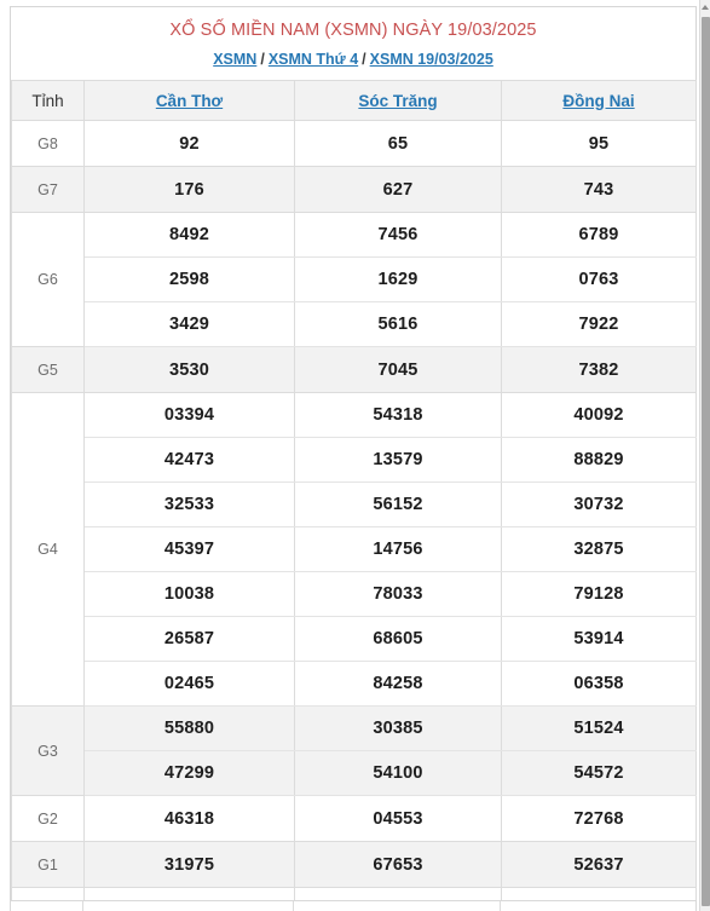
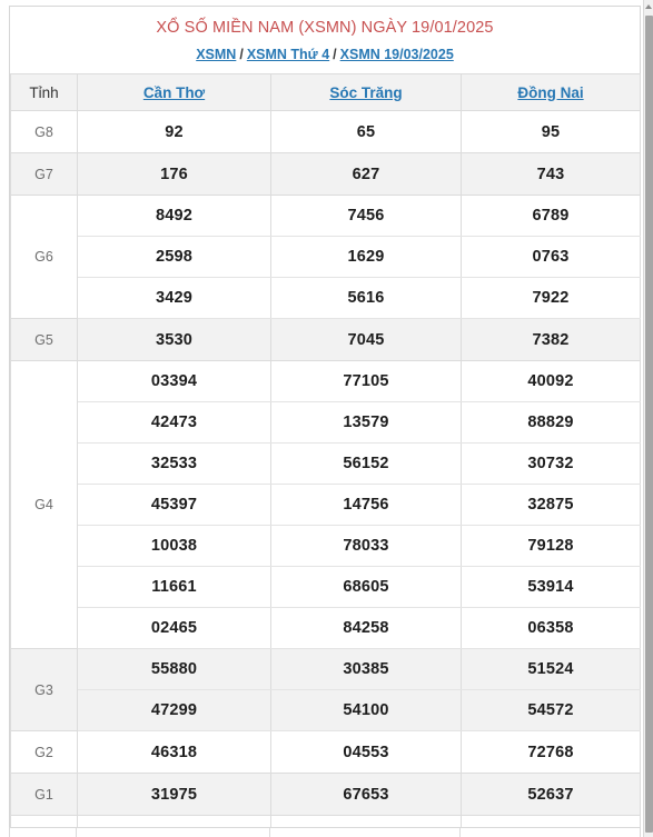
- XỔ SỐ MIỀN NAM (XSMN) NGÀY 19/03/2025
+ XỔ SỐ MIỀN NAM (XSMN) NGÀY 19/01/2025
  XSMN / XSMN Thứ 4 / XSMN 19/03/2025
  Tỉnh	Cần Thơ	Sóc Trăng	Đồng Nai
  G8	92	65	95
  G7	176	627	743
  G6	8492	7456	6789
  2598	1629	0763
  3429	5616	7922
  G5	3530	7045	7382
- G4	03394	54318	40092
+ G4	03394	77105	40092
  42473	13579	88829
  32533	56152	30732
  45397	14756	32875
  10038	78033	79128
- 26587	68605	53914
+ 11661	68605	53914
  02465	84258	06358
  G3	55880	30385	51524
  47299	54100	54572
  G2	46318	04553	72768
  G1	31975	67653	52637
